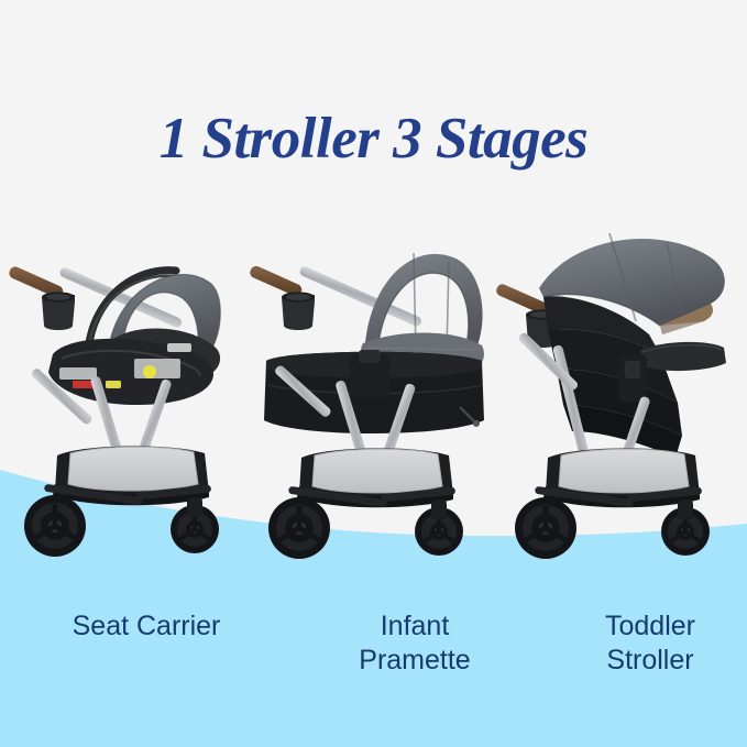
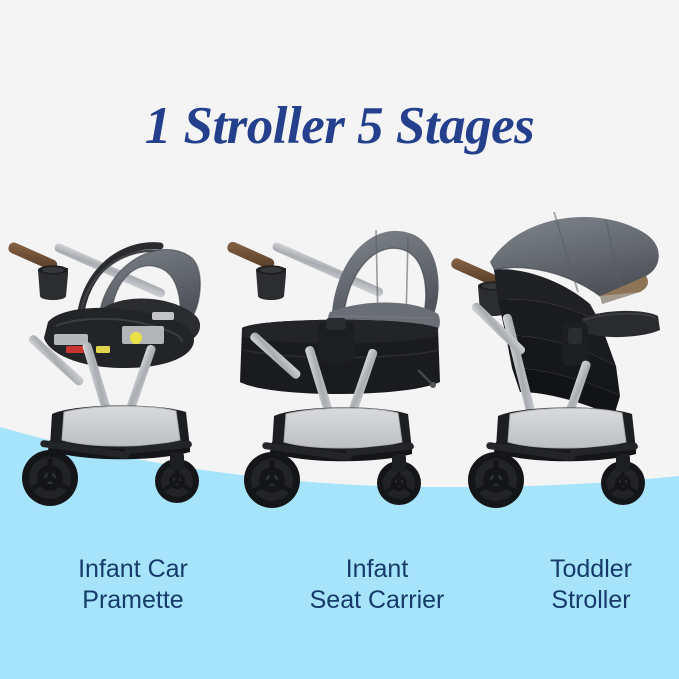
- 1 Stroller 3 Stages
+ 1 Stroller 5 Stages
+ Infant Car
- Seat Carrier
+ Pramette
  Infant
- Pramette
+ Seat Carrier
  Toddler
  Stroller
